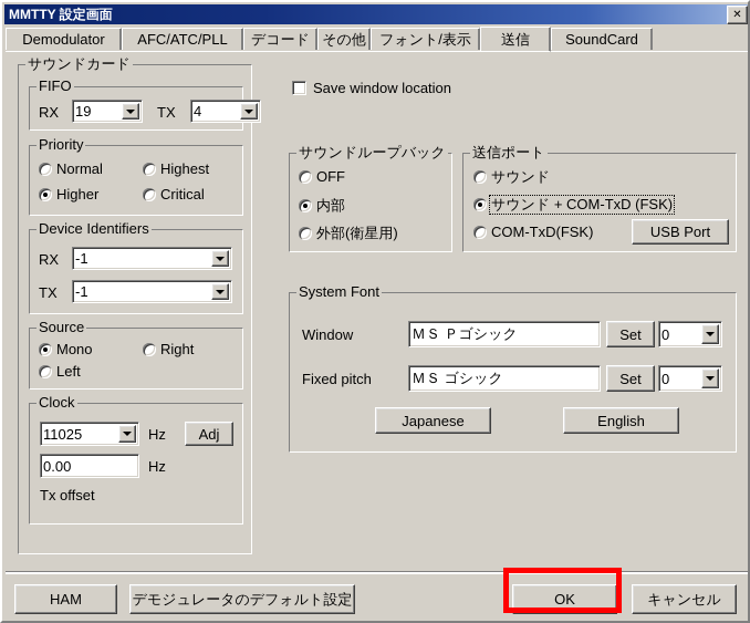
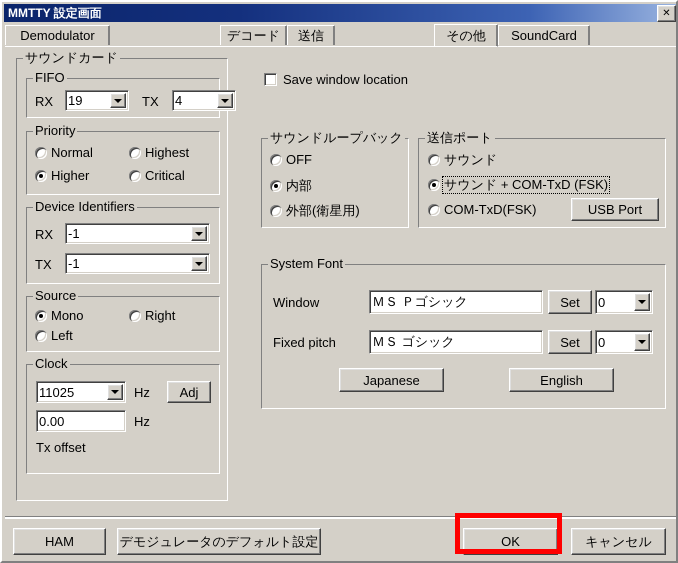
  MMTTY 設定画面
  ✕
  Demodulator
- AFC/ATC/PLL
  デコード
- その他
+ 送信
- フォント/表示
- 送信
+ その他
  SoundCard
  サウンドカード
  FIFO
  RX
  19
  TX
  4
  Priority
  Normal
  Highest
  Higher
  Critical
  Device Identifiers
  RX
  -1
  TX
  -1
  Source
  Mono
  Right
  Left
  Clock
  11025
  Hz
  Adj
  0.00
  Hz
  Tx offset
  Save window location
  サウンドループバック
  OFF
  内部
  外部(衛星用)
  送信ポート
  サウンド
  サウンド + COM-TxD (FSK)
  COM-TxD(FSK)
  USB Port
  System Font
  Window
  ＭＳ Ｐゴシック
  Set
  0
  Fixed pitch
  ＭＳ ゴシック
  Set
  0
  Japanese
  English
  HAM
  デモジュレータのデフォルト設定
  OK
  キャンセル
